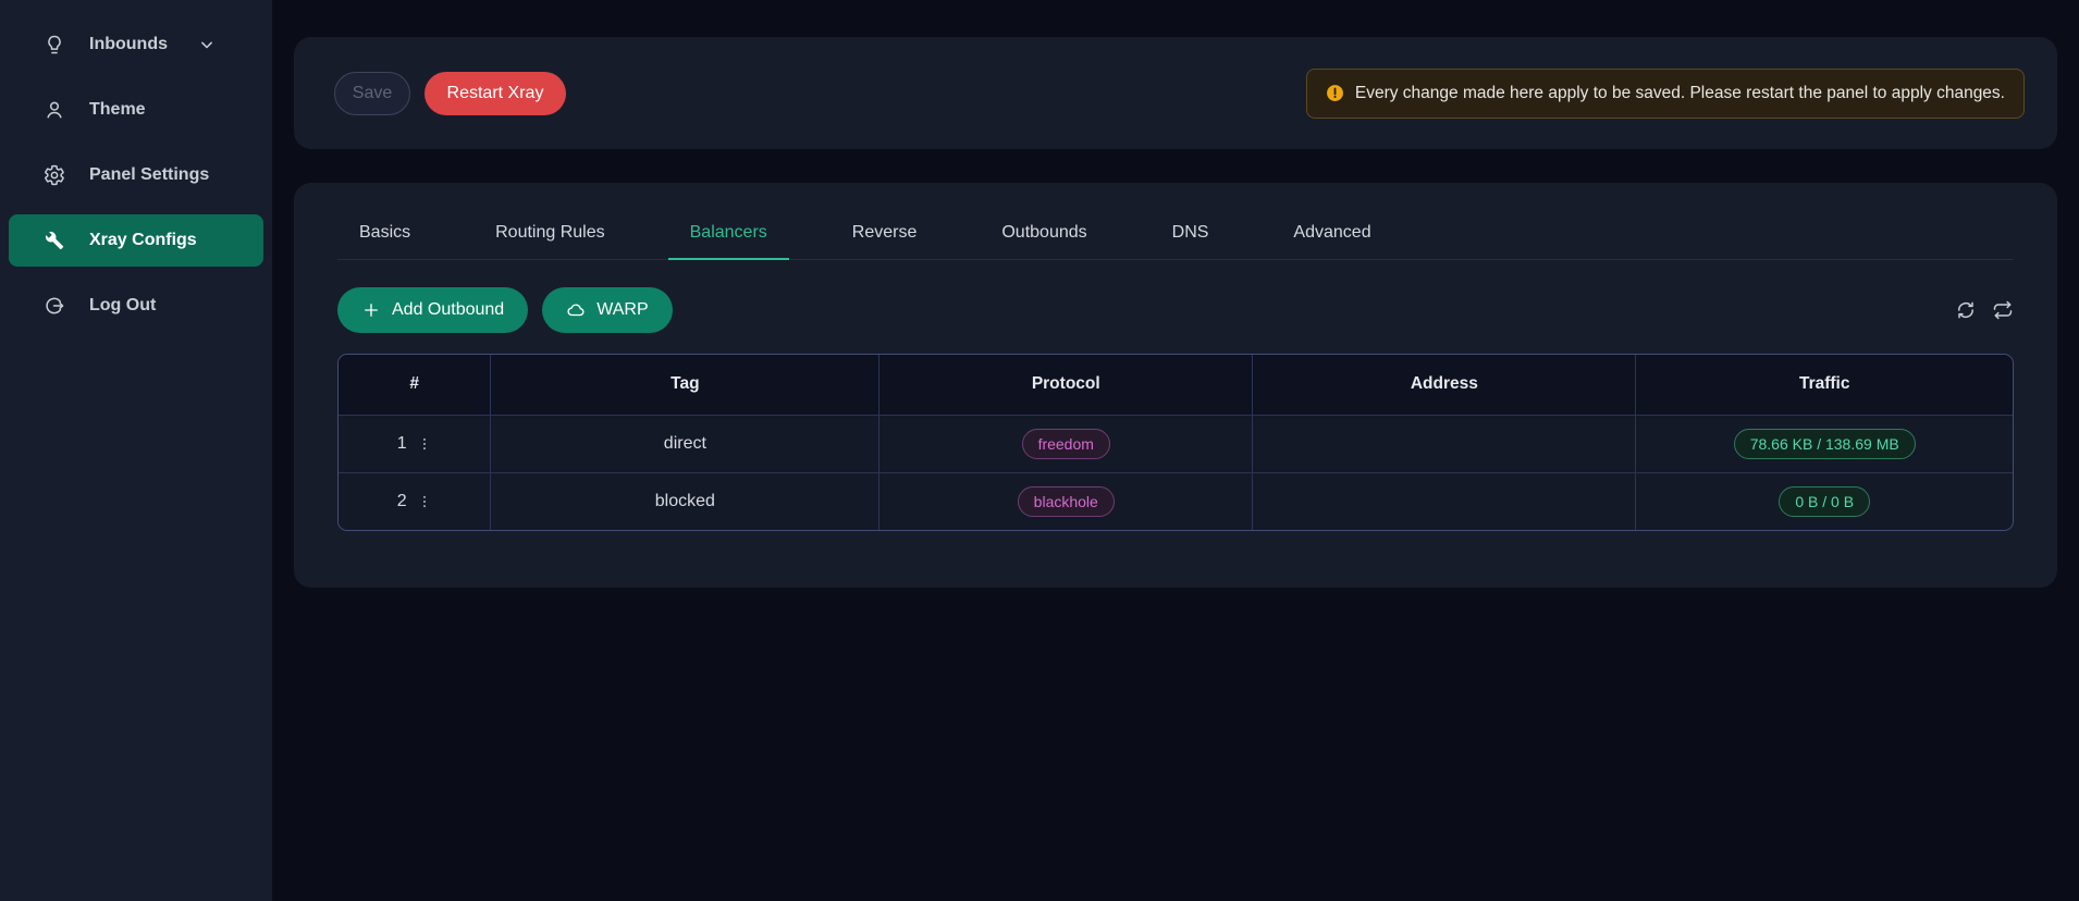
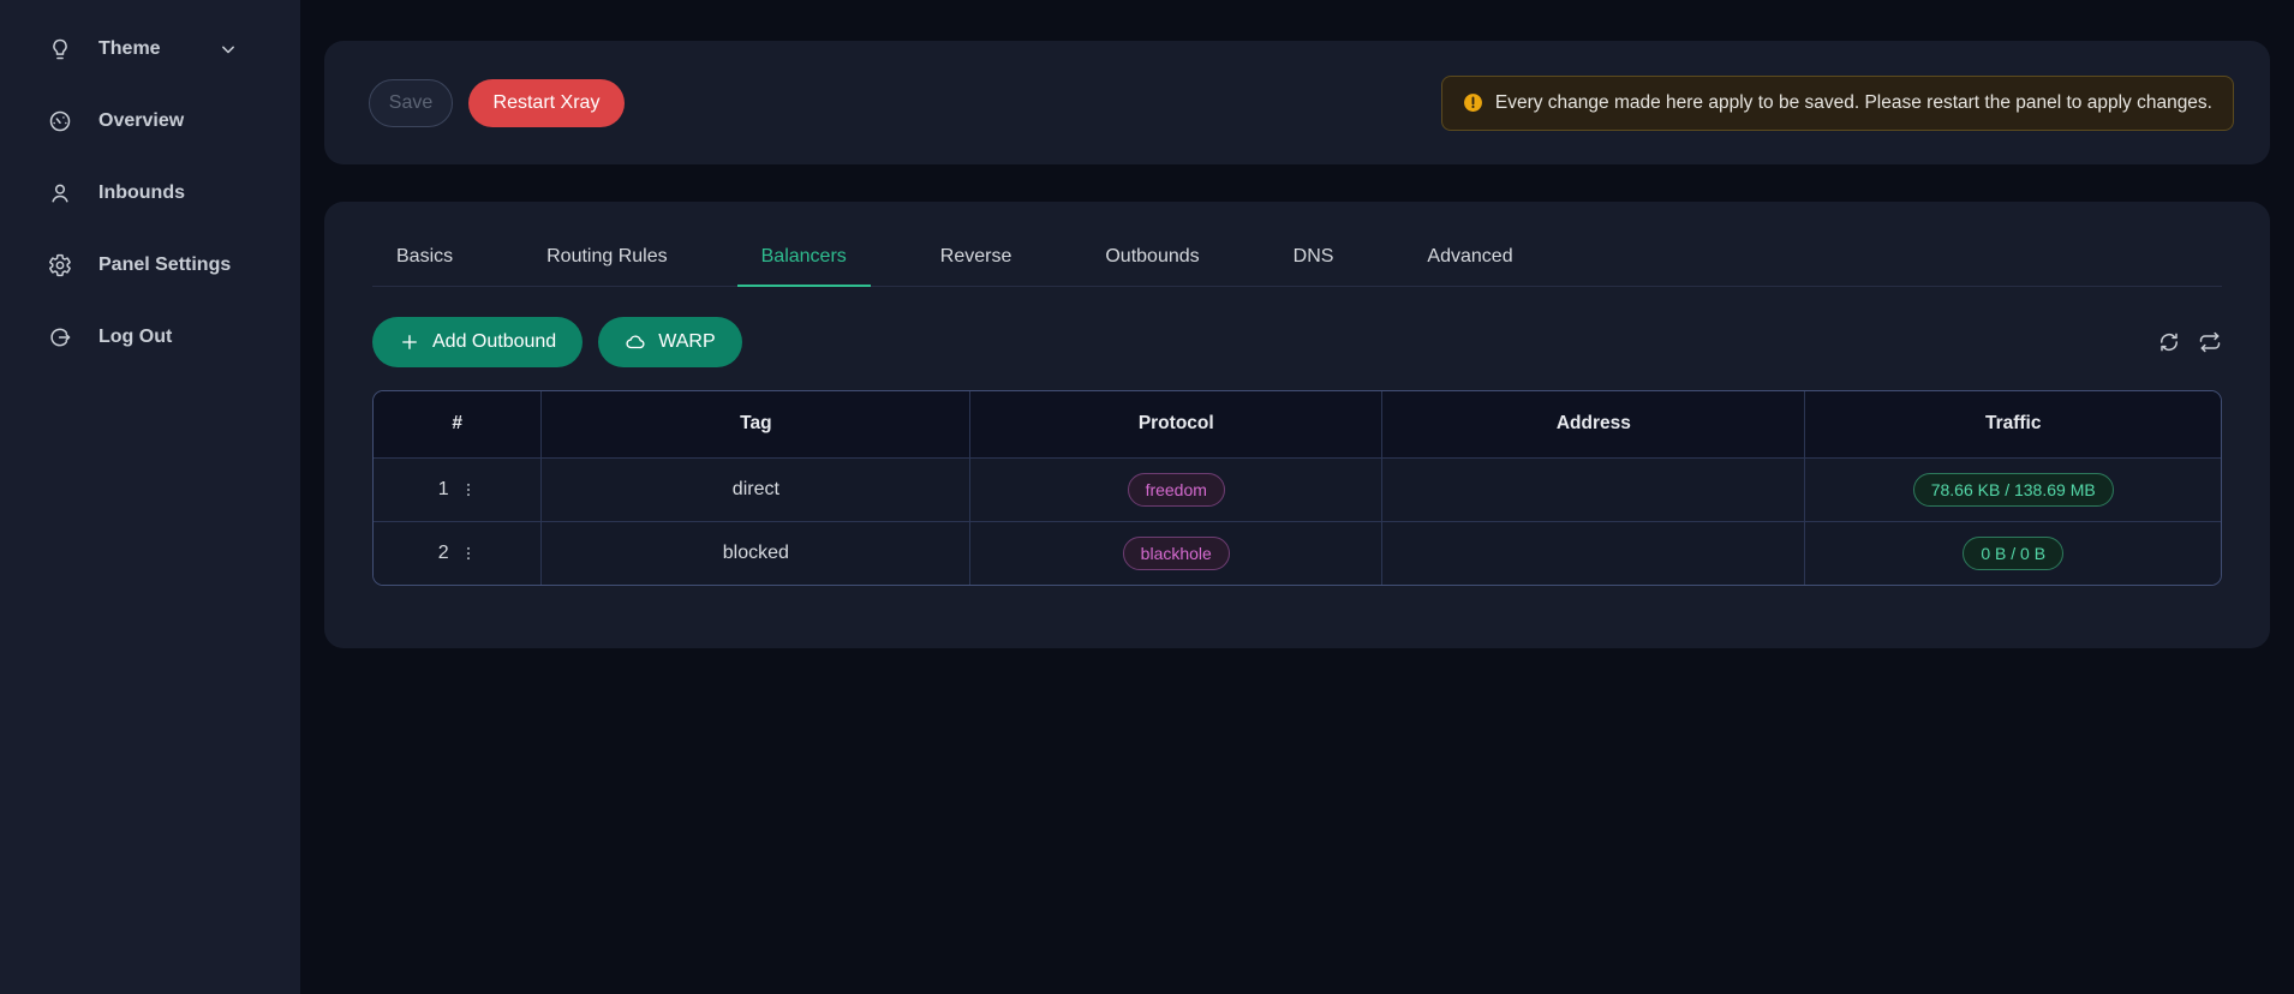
- Inbounds
+ Theme
+ Overview
- Theme
+ Inbounds
  Panel Settings
- Xray Configs
  Log Out
  Save
  Restart Xray
  Every change made here apply to be saved. Please restart the panel to apply changes.
  Basics
  Routing Rules
  Balancers
  Reverse
  Outbounds
  DNS
  Advanced
  Add Outbound
  WARP
  #	Tag	Protocol	Address	Traffic
  1	direct	freedom		78.66 KB / 138.69 MB
  2	blocked	blackhole		0 B / 0 B
